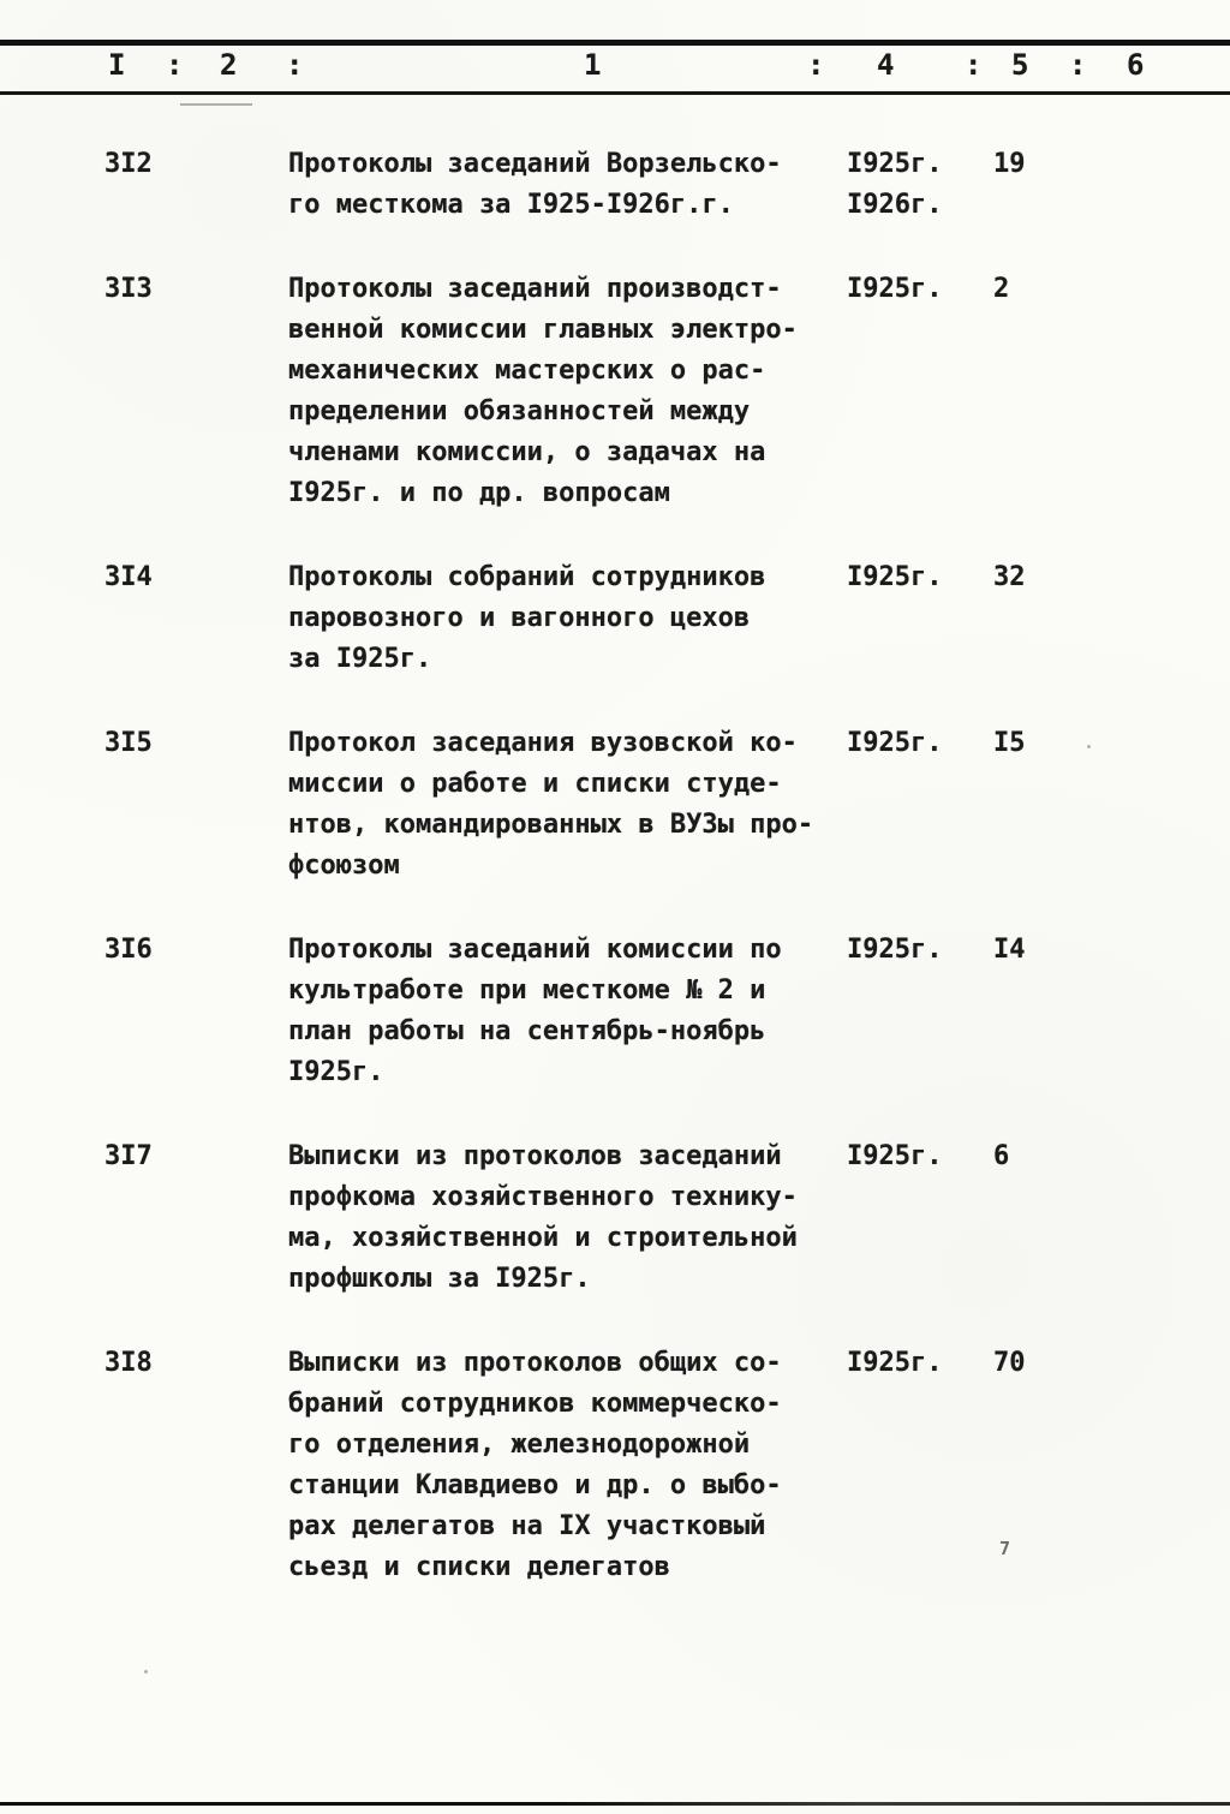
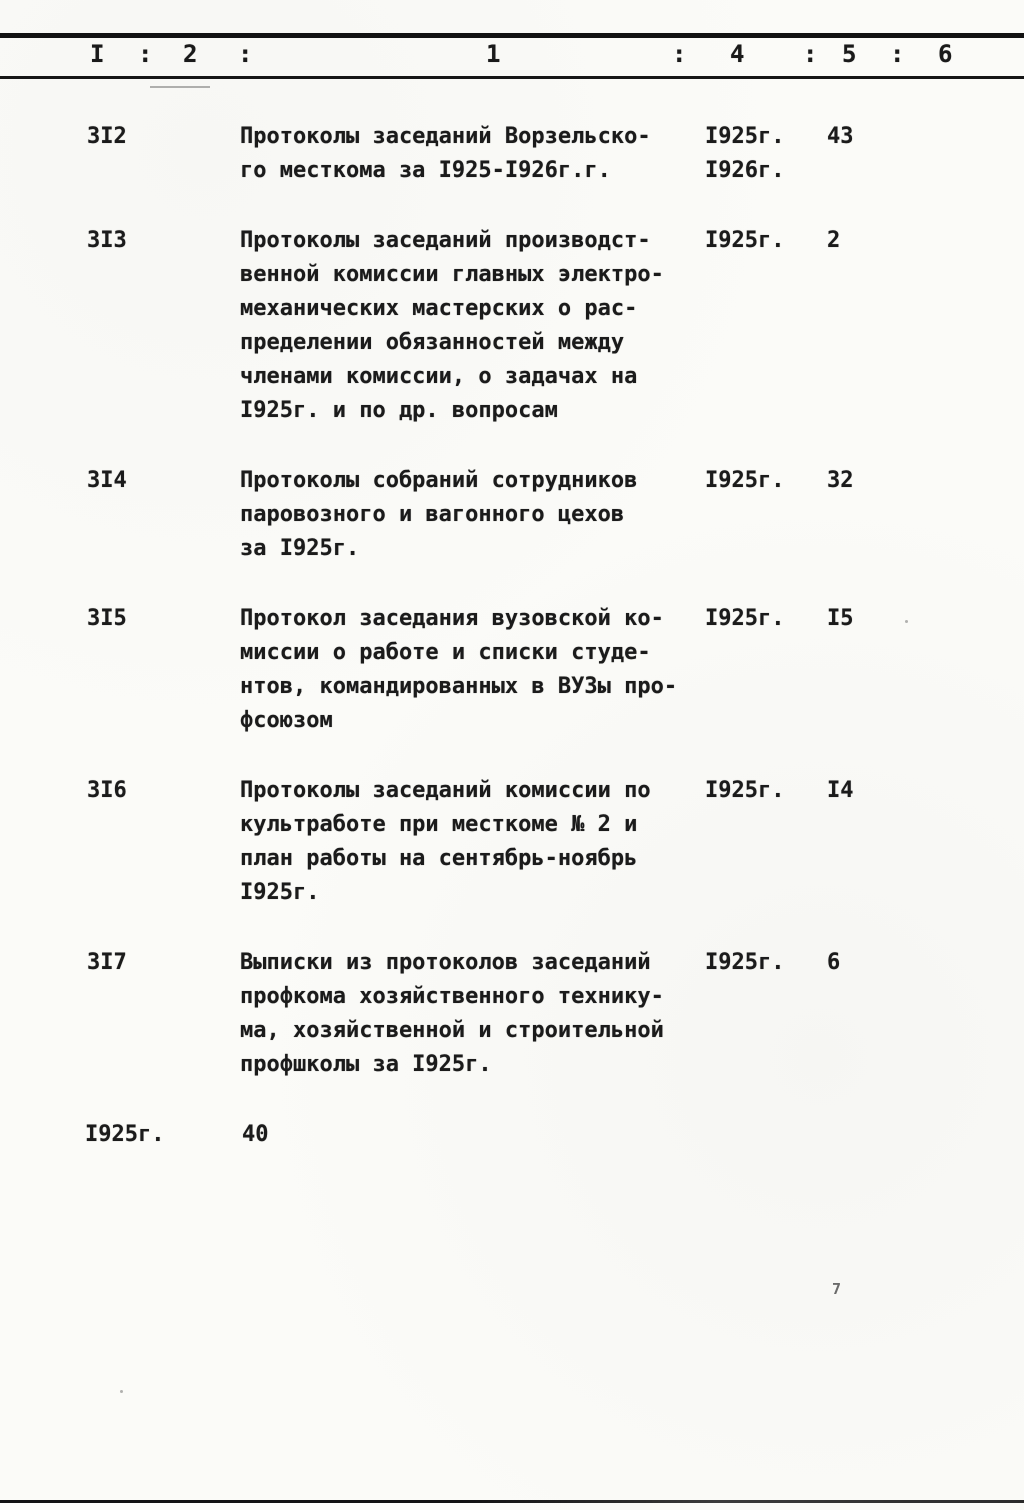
  I
  :
  2
  :
  1
  :
  4
  :
  5
  :
  6
  3I2
  Протоколы заседаний Ворзельско-
  го месткома за I925-I926г.г.
  I925г.
  I926г.
- 19
+ 43
  3I3
  Протоколы заседаний производст-
  венной комиссии главных электро-
  механических мастерских о рас-
  пределении обязанностей между
  членами комиссии, о задачах на
  I925г. и по др. вопросам
  I925г.
  2
  3I4
  Протоколы собраний сотрудников
  паровозного и вагонного цехов
  за I925г.
  I925г.
  32
  3I5
  Протокол заседания вузовской ко-
  миссии о работе и списки студе-
  нтов, командированных в ВУЗы про-
  фсоюзом
  I925г.
  I5
  3I6
  Протоколы заседаний комиссии по
  культработе при месткоме № 2 и
  план работы на сентябрь-ноябрь
  I925г.
  I925г.
  I4
  3I7
  Выписки из протоколов заседаний
  профкома хозяйственного технику-
  ма, хозяйственной и строительной
  профшколы за I925г.
  I925г.
  6
- 3I8
- Выписки из протоколов общих со-
- браний сотрудников коммерческо-
- го отделения, железнодорожной
- станции Клавдиево и др. о выбо-
- рах делегатов на IX участковый
- сьезд и списки делегатов
  I925г.
- 70
+ 40
  7
